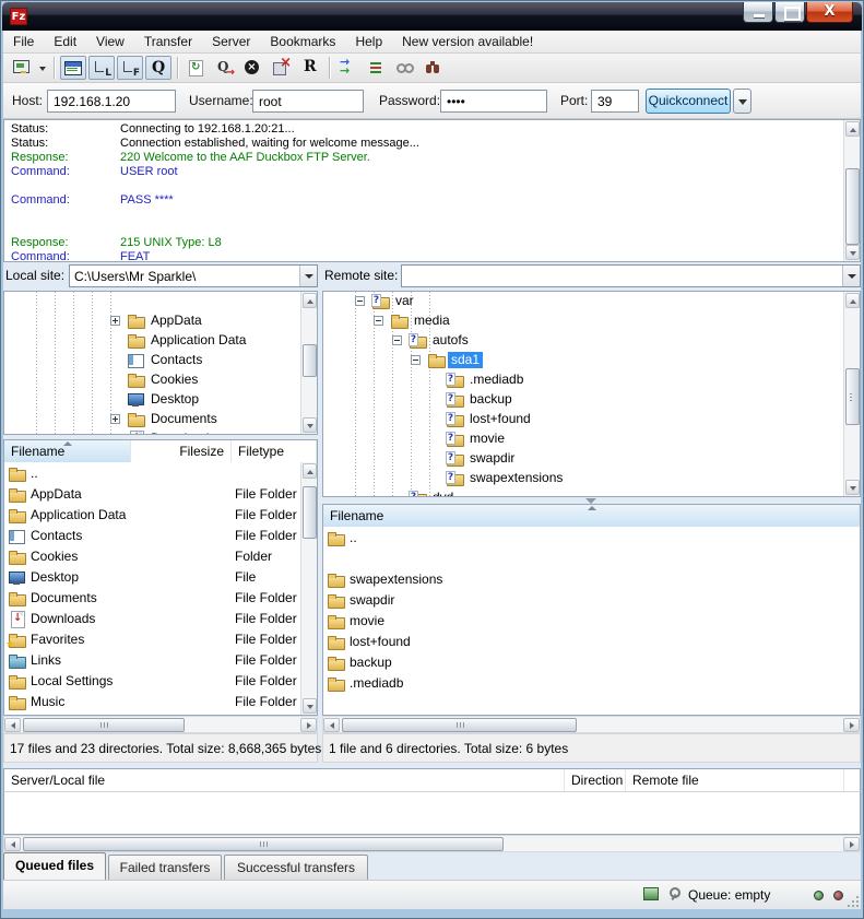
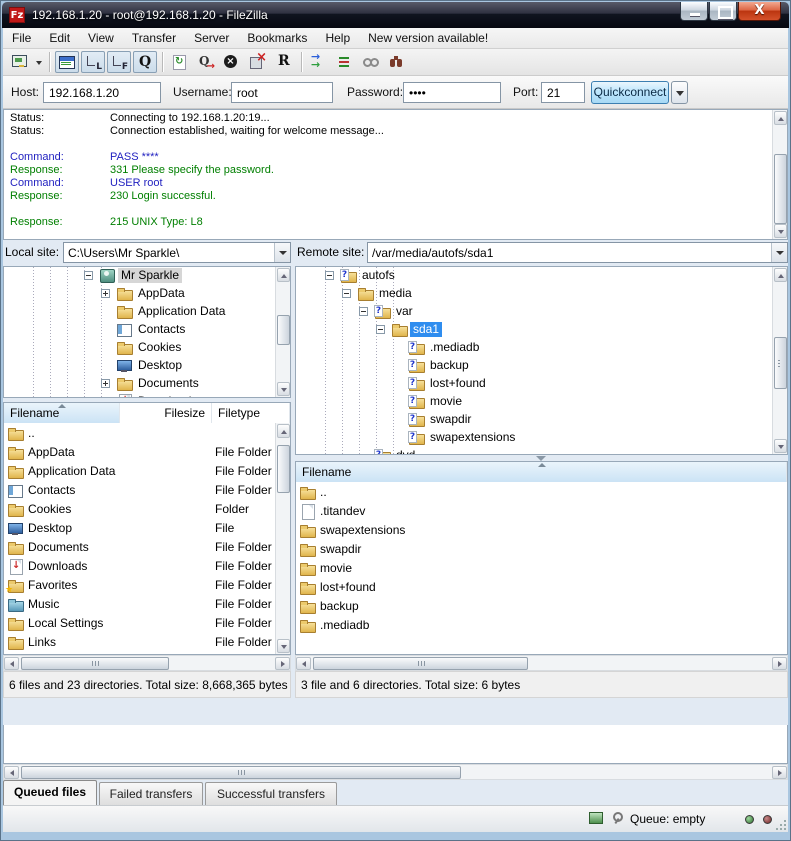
  Fz
+ 192.168.1.20 - root@192.168.1.20 - FileZilla
  File Edit View Transfer Server Bookmarks Help New version available!
  Host:
  192.168.1.20
  Username
  root
  Password:
  ••••
  Port:
- 39
+ 21
  Quickconnect
- Status: Connecting to 192.168.1.20:21...
+ Status: Connecting to 192.168.1.20:19...
  Status: Connection established, waiting for welcome message...
- Response: 220 Welcome to the AAF Duckbox FTP Server.
- Command: USER root
+ Command: PASS ****
+ Response: 331 Please specify the password.
- Command: PASS ****
+ Command: USER root
+ Response: 230 Login successful.
  Response: 215 UNIX Type: L8
- Command: FEAT
  Local site:
  C:\Users\Mr Sparkle\
  Remote site:
+ /var/media/autofs/sda1
+ Mr Sparkle
  AppData
  Application Data
  Contacts
  Cookies
  Desktop
  Documents
  ?
- var
+ autofs
  media
  ?
- autofs
+ var
  sda1
  ?
  .mediadb
  ?
  backup
  ?
  lost+found
  ?
  movie
  ?
  swapdir
  ?
  swapextensions
  Filename
  Filesize
  Filetype
  ..
  AppData
  File Folder
  Application Data
  File Folder
  Contacts
  File Folder
  Cookies
  Folder
  Desktop
  File
  Documents
  File Folder
  ↓
  Downloads
  File Folder
  ★
  Favorites
  File Folder
- Links
+ Music
  File Folder
  Local Settings
  File Folder
- Music
+ Links
  File Folder
- 17 files and 23 directories. Total size: 8,668,365 bytes
+ 6 files and 23 directories. Total size: 8,668,365 bytes
  Filename
  ..
+ .titandev
  swapextensions
  swapdir
  movie
  lost+found
  backup
  .mediadb
- 1 file and 6 directories. Total size: 6 bytes
+ 3 file and 6 directories. Total size: 6 bytes
- Server/Local file
- Direction
- Remote file
  Queued files
  Failed transfers
  Successful transfers
  Queue: empty
